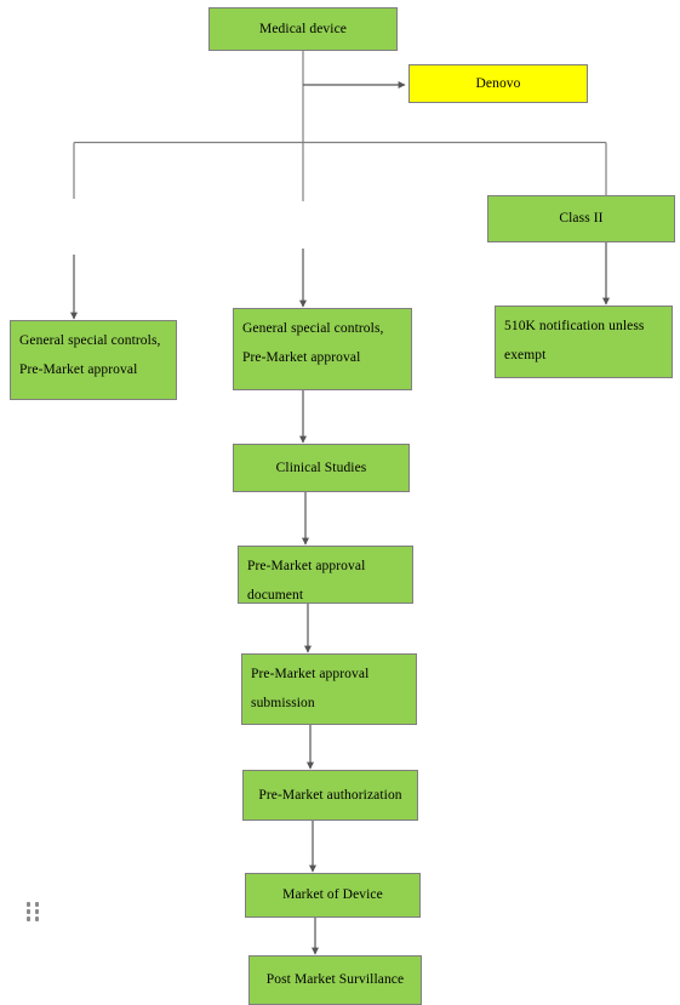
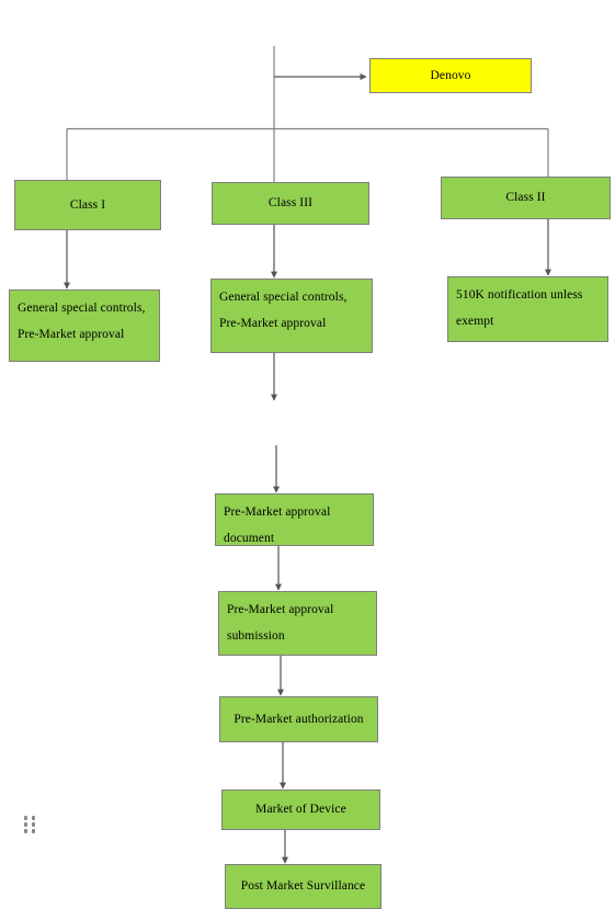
- Medical device
  Denovo
+ Class I
+ Class III
  Class II
  General special controls,
  Pre-Market approval
  General special controls,
  Pre-Market approval
  510K notification unless
  exempt
- Clinical Studies
  Pre-Market approval
  document
  Pre-Market approval
  submission
  Pre-Market authorization
  Market of Device
  Post Market Survillance
